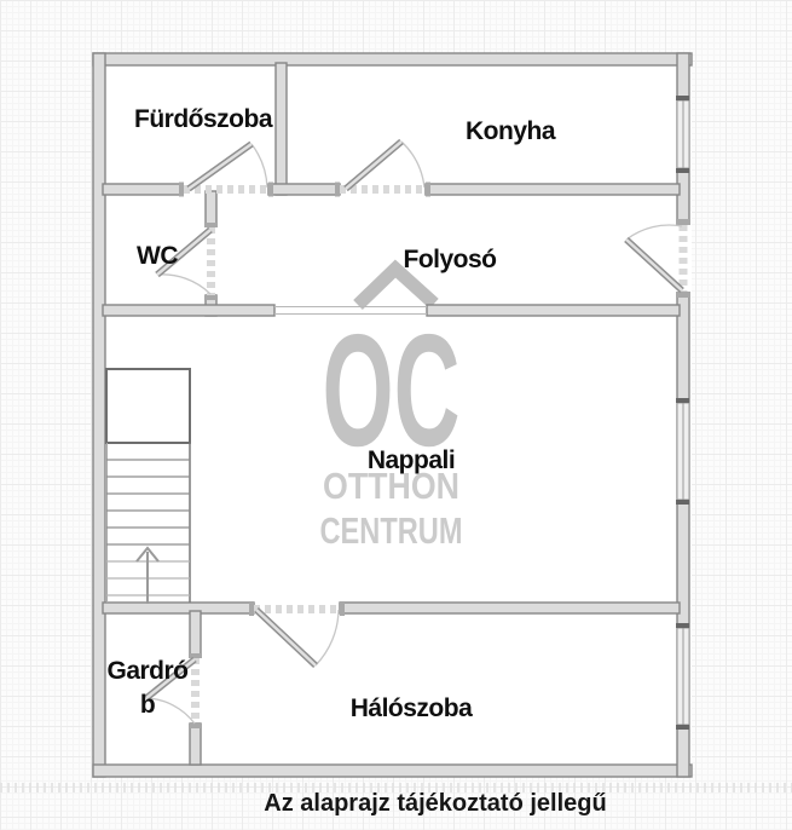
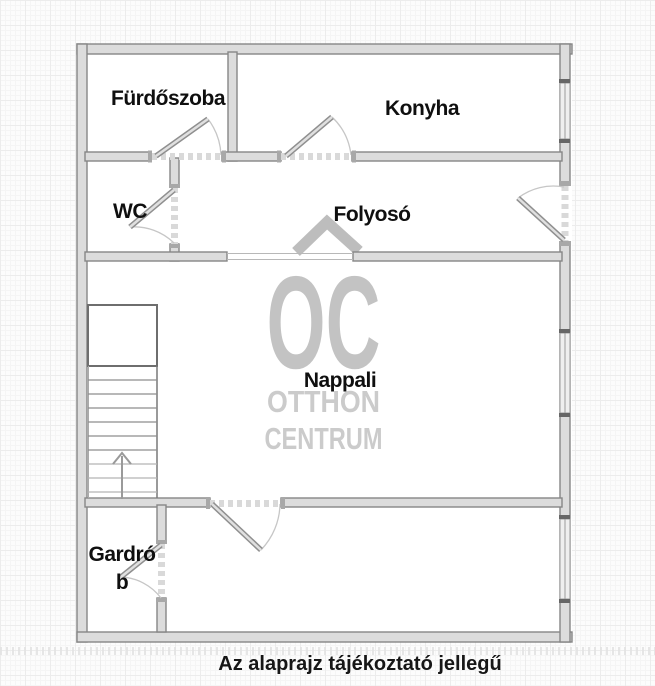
  OC
  OTTHON
  CENTRUM
  Fürdőszoba
  Konyha
  WC
  Folyosó
  Nappali
  Gardrób
- Hálószoba
  Az alaprajz tájékoztató jellegű
